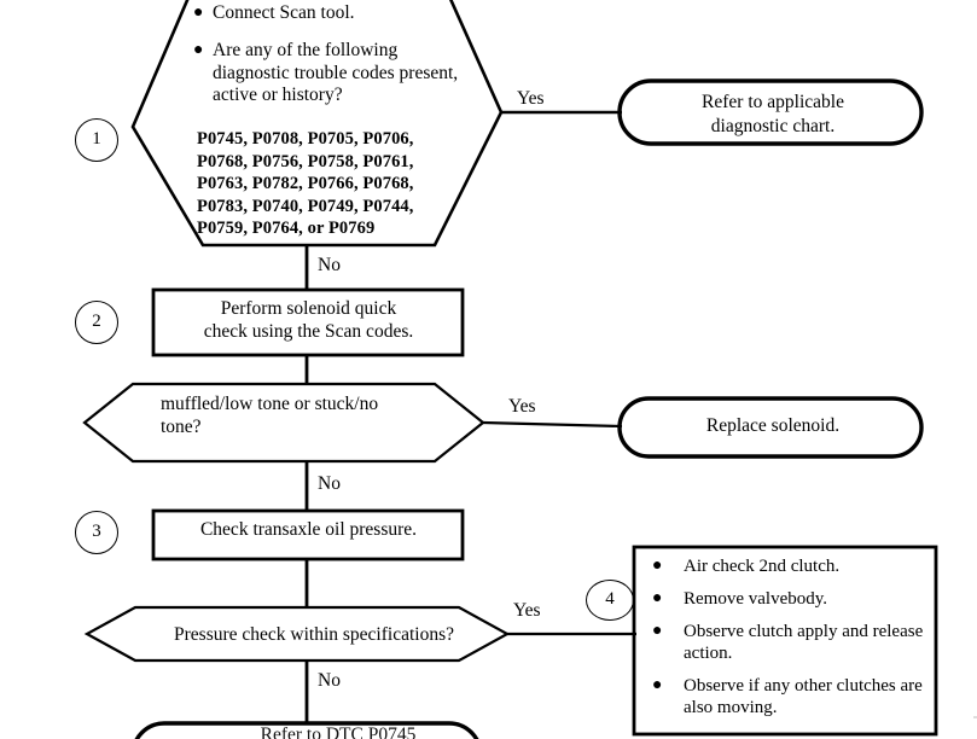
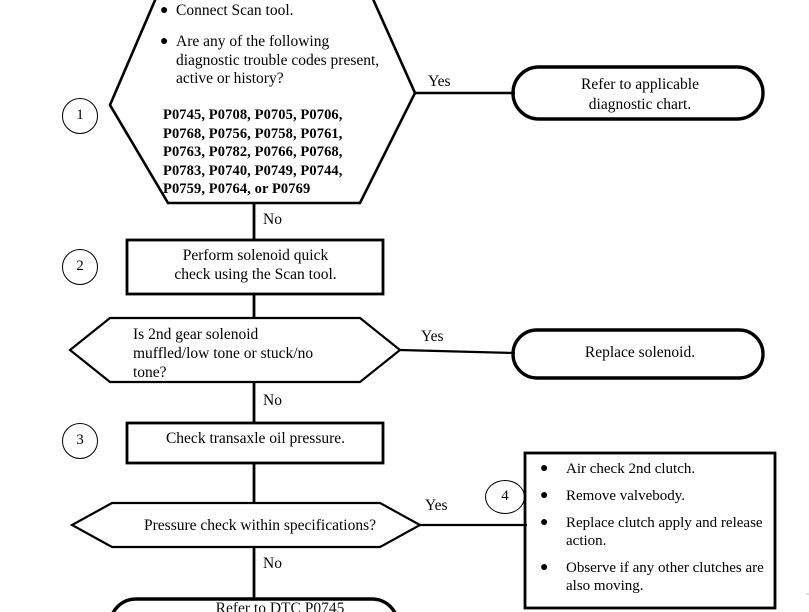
  ●
  Connect Scan tool.
  ●
  Are any of the following diagnostic trouble codes present, active or history?
  P0745, P0708, P0705, P0706, P0768, P0756, P0758, P0761, P0763, P0782, P0766, P0768, P0783, P0740, P0749, P0744, P0759, P0764, or P0769
  Yes
  No
  Yes
  No
  Yes
  No
  Refer to applicable
  diagnostic chart.
  Perform solenoid quick
- check using the Scan codes.
+ check using the Scan tool.
+ Is 2nd gear solenoid
  muffled/low tone or stuck/no
  tone?
  Replace solenoid.
  Check transaxle oil pressure.
  Pressure check within specifications?
  ●
  Air check 2nd clutch.
  ●
  Remove valvebody.
  ●
- Observe clutch apply and release action.
+ Replace clutch apply and release action.
  ●
  Observe if any other clutches are also moving.
  Refer to DTC P0745
  1
  2
  3
  4
